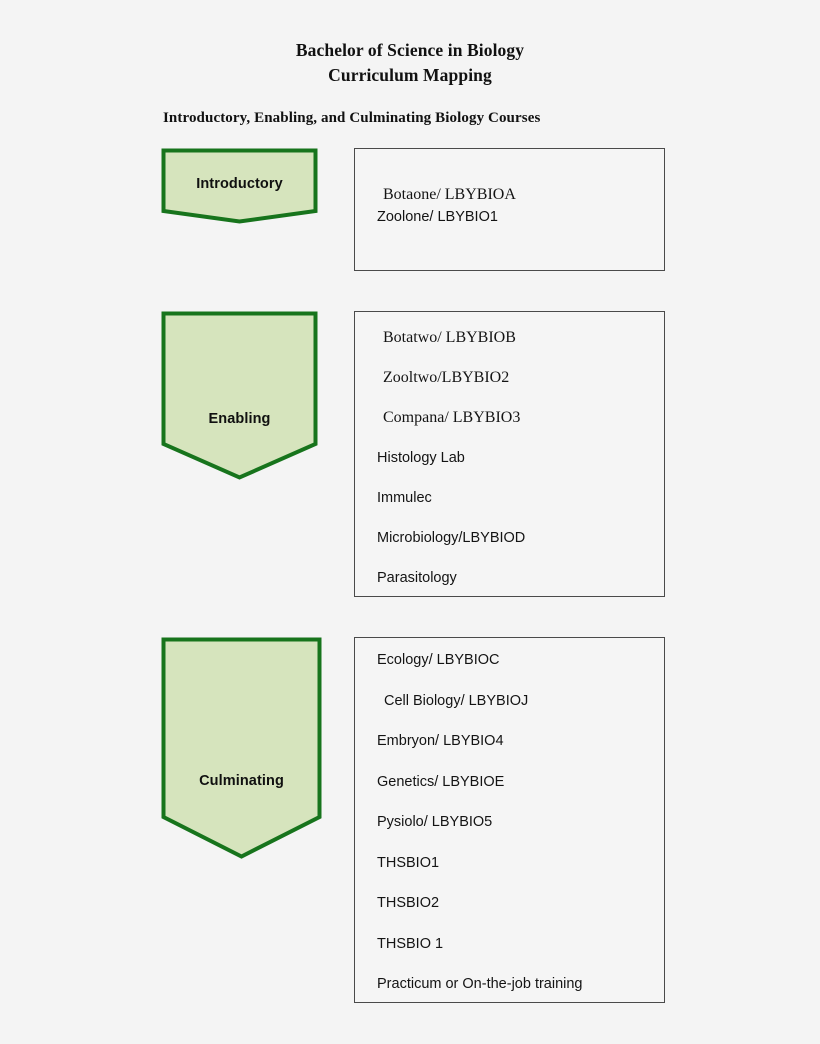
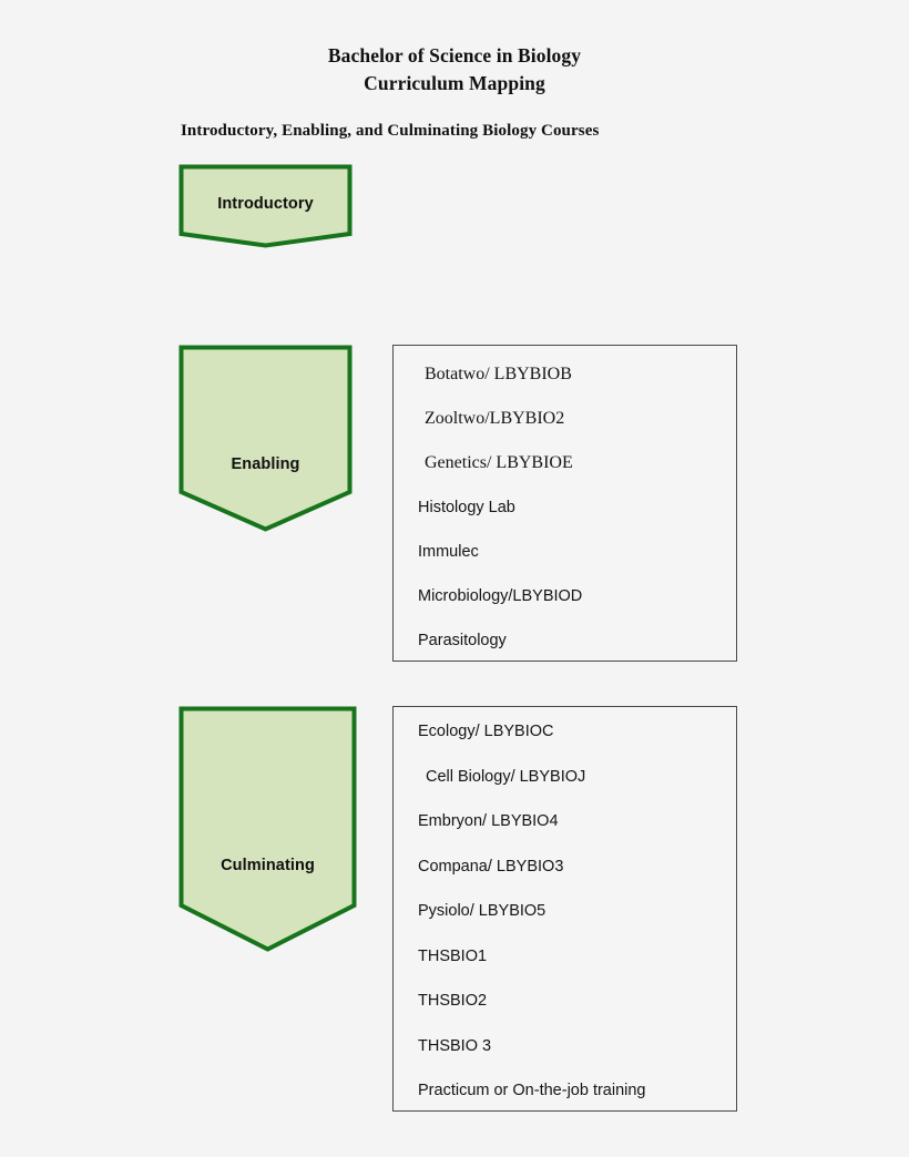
  Bachelor of Science in Biology
  Curriculum Mapping
  Introductory, Enabling, and Culminating Biology Courses
  Introductory
- Botaone/ LBYBIOA
- Zoolone/ LBYBIO1
  Enabling
  Botatwo/ LBYBIOB
  Zooltwo/LBYBIO2
- Compana/ LBYBIO3
+ Genetics/ LBYBIOE
  Histology Lab
  Immulec
  Microbiology/LBYBIOD
  Parasitology
  Culminating
  Ecology/ LBYBIOC
  Cell Biology/ LBYBIOJ
  Embryon/ LBYBIO4
- Genetics/ LBYBIOE
+ Compana/ LBYBIO3
  Pysiolo/ LBYBIO5
  THSBIO1
  THSBIO2
- THSBIO 1
+ THSBIO 3
  Practicum or On-the-job training
